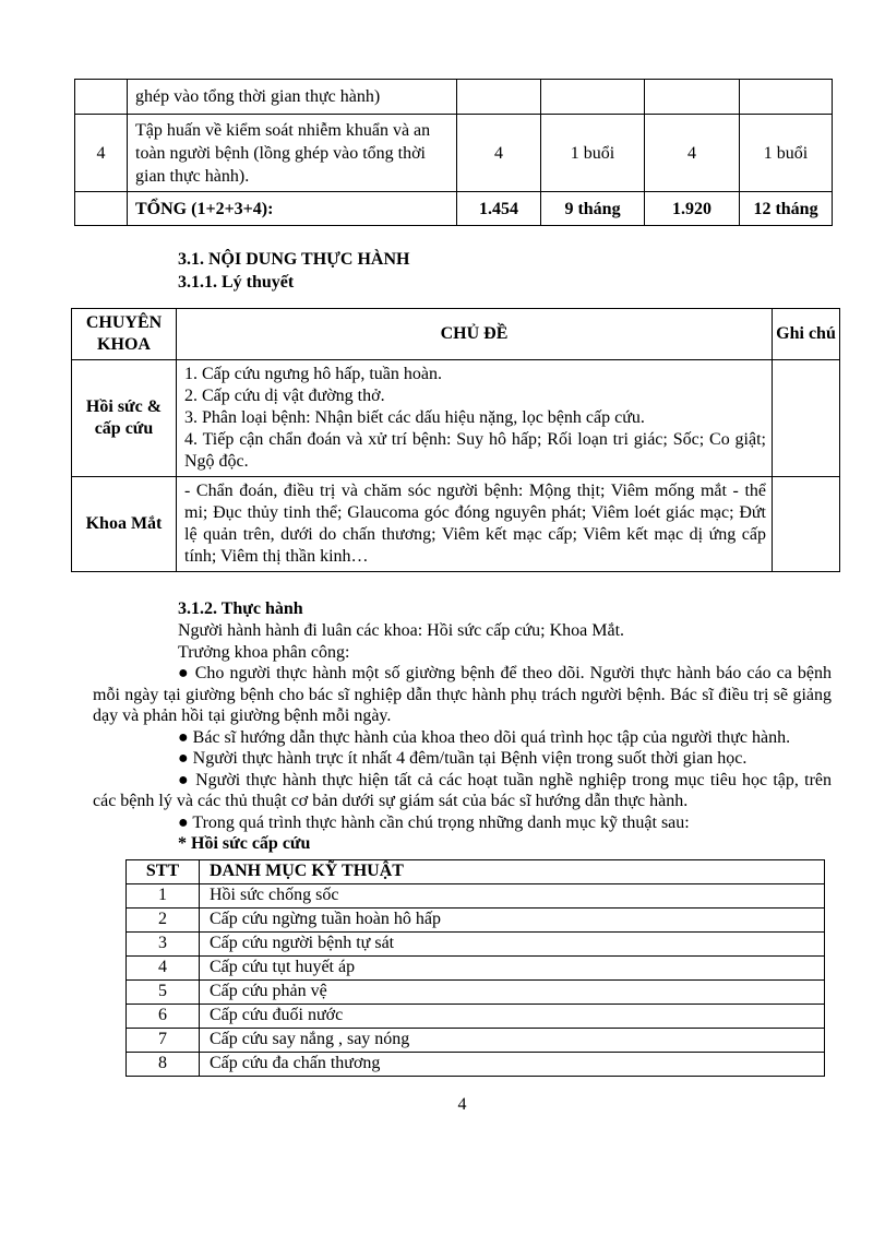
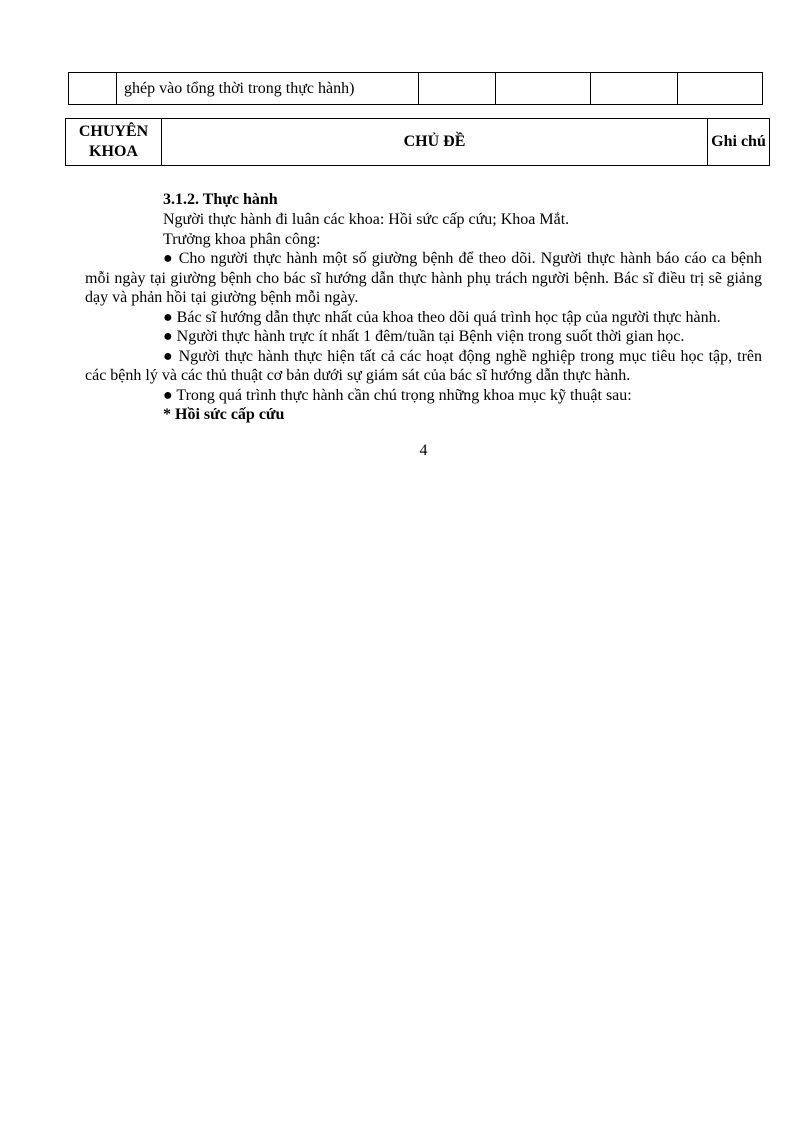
- 	ghép vào tổng thời gian thực hành)
+ 	ghép vào tổng thời trong thực hành)
- 4	Tập huấn về kiểm soát nhiễm khuẩn và an toàn người bệnh (lồng ghép vào tổng thời gian thực hành).	4	1 buổi	4	1 buổi
- 	TỔNG (1+2+3+4):	1.454	9 tháng	1.920	12 tháng
- 3.1. NỘI DUNG THỰC HÀNH
- 3.1.1. Lý thuyết
  CHUYÊN KHOA	CHỦ ĐỀ	Ghi chú
- Hồi sức & cấp cứu	1. Cấp cứu ngưng hô hấp, tuần hoàn. 2. Cấp cứu dị vật đường thở. 3. Phân loại bệnh: Nhận biết các dấu hiệu nặng, lọc bệnh cấp cứu. 4. Tiếp cận chẩn đoán và xử trí bệnh: Suy hô hấp; Rối loạn tri giác; Sốc; Co giật; Ngộ độc.
- Khoa Mắt	- Chẩn đoán, điều trị và chăm sóc người bệnh: Mộng thịt; Viêm mống mắt - thể mi; Đục thủy tinh thể; Glaucoma góc đóng nguyên phát; Viêm loét giác mạc; Đứt lệ quản trên, dưới do chấn thương; Viêm kết mạc cấp; Viêm kết mạc dị ứng cấp tính; Viêm thị thần kinh…
  3.1.2. Thực hành
- Người hành hành đi luân các khoa: Hồi sức cấp cứu; Khoa Mắt.
+ Người thực hành đi luân các khoa: Hồi sức cấp cứu; Khoa Mắt.
  Trưởng khoa phân công:
- ● Cho người thực hành một số giường bệnh để theo dõi. Người thực hành báo cáo ca bệnh mỗi ngày tại giường bệnh cho bác sĩ nghiệp dẫn thực hành phụ trách người bệnh. Bác sĩ điều trị sẽ giảng dạy và phản hồi tại giường bệnh mỗi ngày.
+ ● Cho người thực hành một số giường bệnh để theo dõi. Người thực hành báo cáo ca bệnh mỗi ngày tại giường bệnh cho bác sĩ hướng dẫn thực hành phụ trách người bệnh. Bác sĩ điều trị sẽ giảng dạy và phản hồi tại giường bệnh mỗi ngày.
- ● Bác sĩ hướng dẫn thực hành của khoa theo dõi quá trình học tập của người thực hành.
+ ● Bác sĩ hướng dẫn thực nhất của khoa theo dõi quá trình học tập của người thực hành.
- ● Người thực hành trực ít nhất 4 đêm/tuần tại Bệnh viện trong suốt thời gian học.
+ ● Người thực hành trực ít nhất 1 đêm/tuần tại Bệnh viện trong suốt thời gian học.
- ● Người thực hành thực hiện tất cả các hoạt tuần nghề nghiệp trong mục tiêu học tập, trên các bệnh lý và các thủ thuật cơ bản dưới sự giám sát của bác sĩ hướng dẫn thực hành.
+ ● Người thực hành thực hiện tất cả các hoạt động nghề nghiệp trong mục tiêu học tập, trên các bệnh lý và các thủ thuật cơ bản dưới sự giám sát của bác sĩ hướng dẫn thực hành.
- ● Trong quá trình thực hành cần chú trọng những danh mục kỹ thuật sau:
+ ● Trong quá trình thực hành cần chú trọng những khoa mục kỹ thuật sau:
  * Hồi sức cấp cứu
- STT	DANH MỤC KỸ THUẬT
- 1	Hồi sức chống sốc
- 2	Cấp cứu ngừng tuần hoàn hô hấp
- 3	Cấp cứu người bệnh tự sát
- 4	Cấp cứu tụt huyết áp
- 5	Cấp cứu phản vệ
- 6	Cấp cứu đuối nước
- 7	Cấp cứu say nắng , say nóng
- 8	Cấp cứu đa chấn thương
  4
